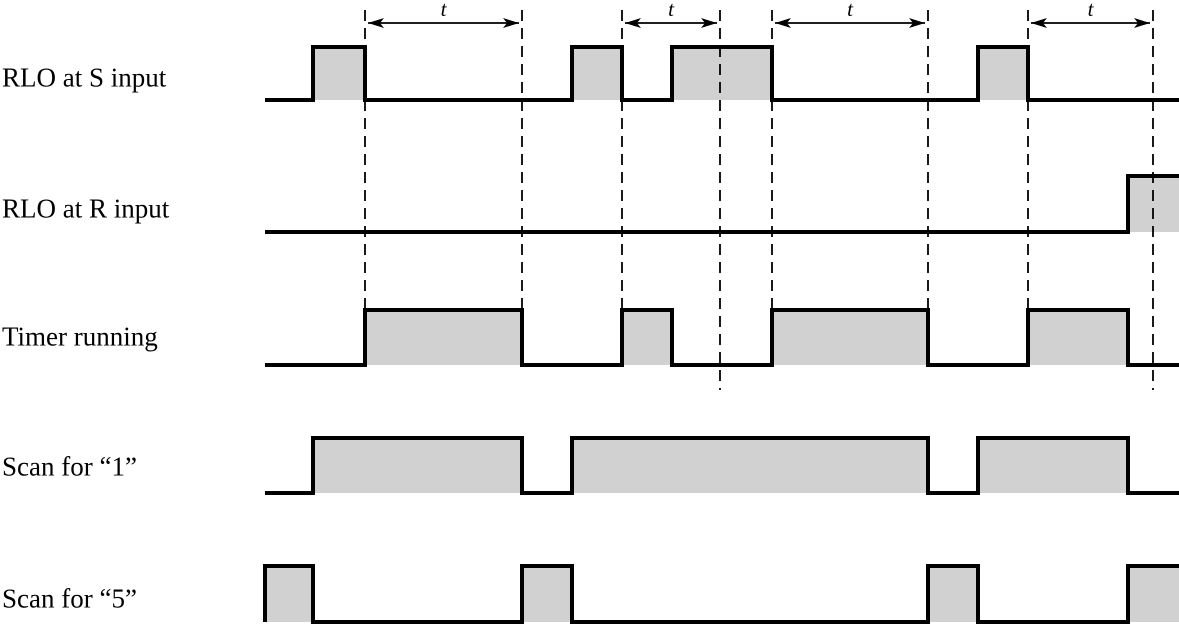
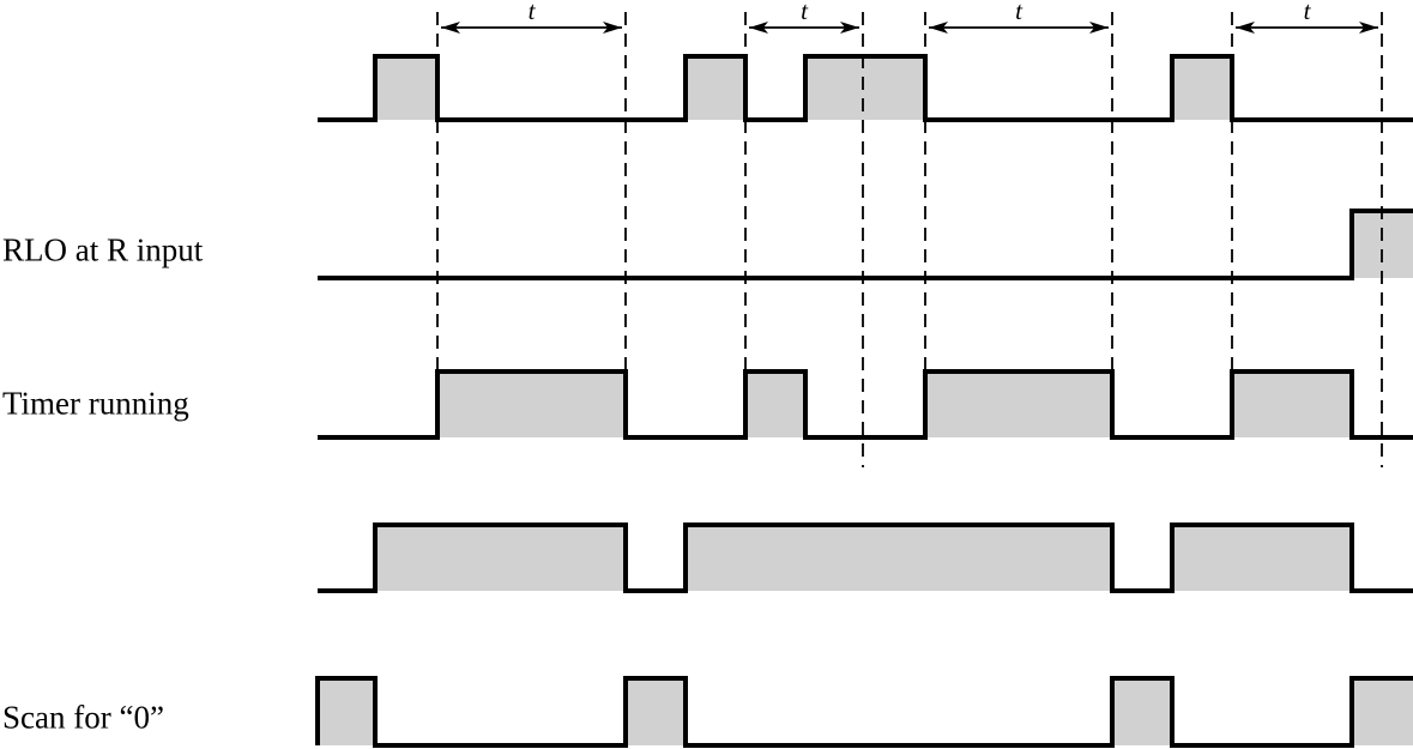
  t
  t
  t
  t
- RLO at S input
  RLO at R input
  Timer running
- Scan for “1”
- Scan for “5”
+ Scan for “0”
